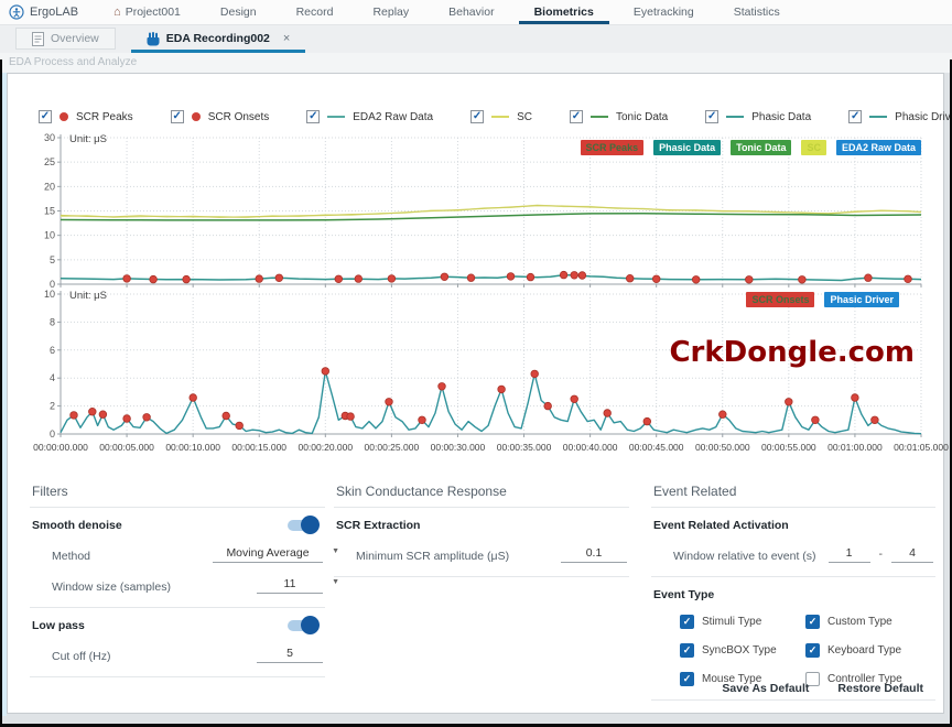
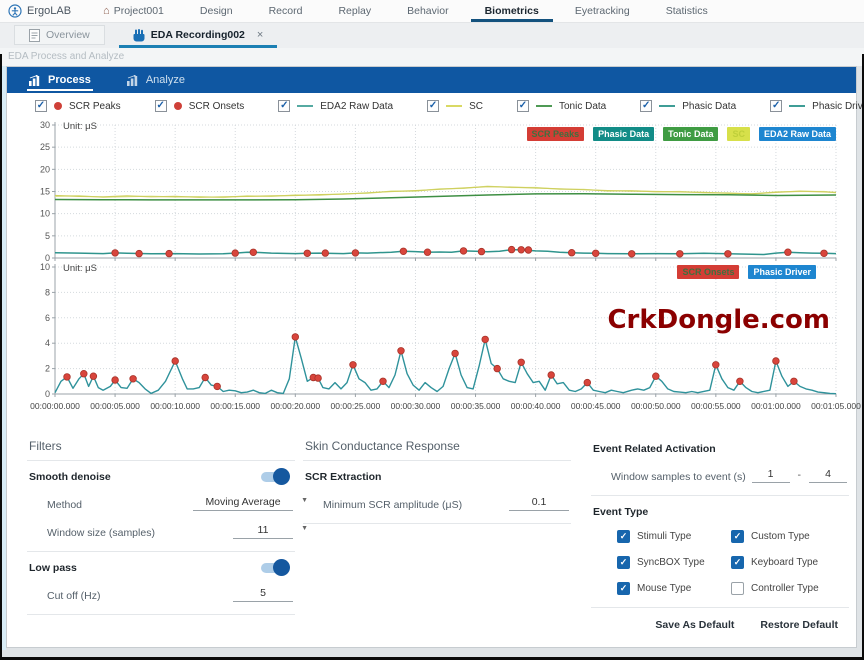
  ErgoLAB
  ⌂
  Project001
  Design
  Record
  Replay
  Behavior
  Biometrics
  Eyetracking
  Statistics
  Overview
  EDA Recording002
  ×
  EDA Process and Analyze
+ Process
+ Analyze
  ✓
  SCR Peaks
  ✓
  SCR Onsets
  ✓
  EDA2 Raw Data
  ✓
  SC
  ✓
  Tonic Data
  ✓
  Phasic Data
  ✓
  Phasic Driv
  Unit: μS
  SCR Peaks
  Phasic Data
  Tonic Data
  SC
  EDA2 Raw Data
  0
  5
  10
  15
  20
  25
  30
  Unit: μS
  SCR Onsets
  Phasic Driver
  CrkDongle.com
  0
  2
  4
  6
  8
  10
  00:00:00.000
  00:00:05.000
  00:00:10.000
  00:00:15.000
  00:00:20.000
  00:00:25.000
  00:00:30.000
  00:00:35.000
  00:00:40.000
  00:00:45.000
  00:00:50.000
  00:00:55.000
  00:01:00.000
  00:01:05.000
  Filters
  Smooth denoise
  Method
  Moving Average
  Window size (samples)
  11
  Low pass
  Cut off (Hz)
  5
  Skin Conductance Response
  SCR Extraction
  Minimum SCR amplitude (μS)
  0.1
- Event Related
  Event Related Activation
- Window relative to event (s)
+ Window samples to event (s)
  1
  -
  4
  Event Type
  ✓
  Stimuli Type
  ✓
  Custom Type
  ✓
  SyncBOX Type
  ✓
  Keyboard Type
  ✓
  Mouse Type
  Controller Type
  Save As Default
  Restore Default
